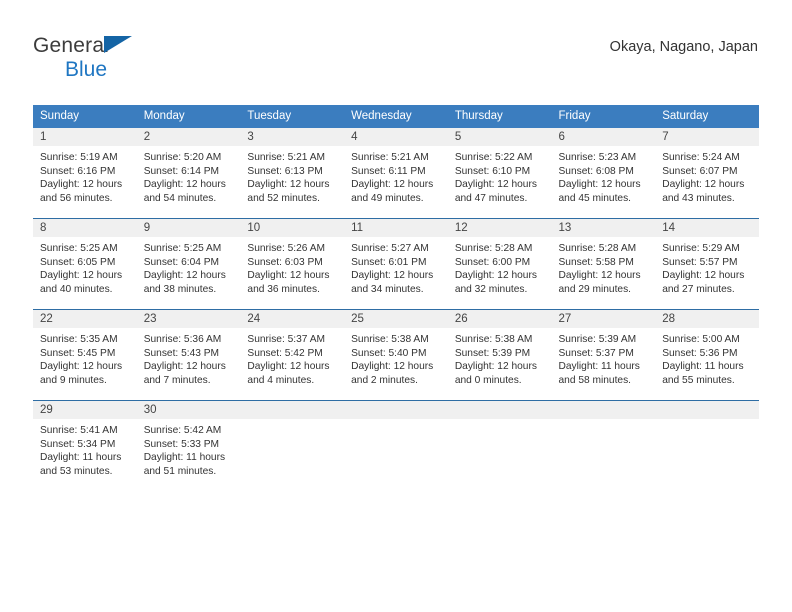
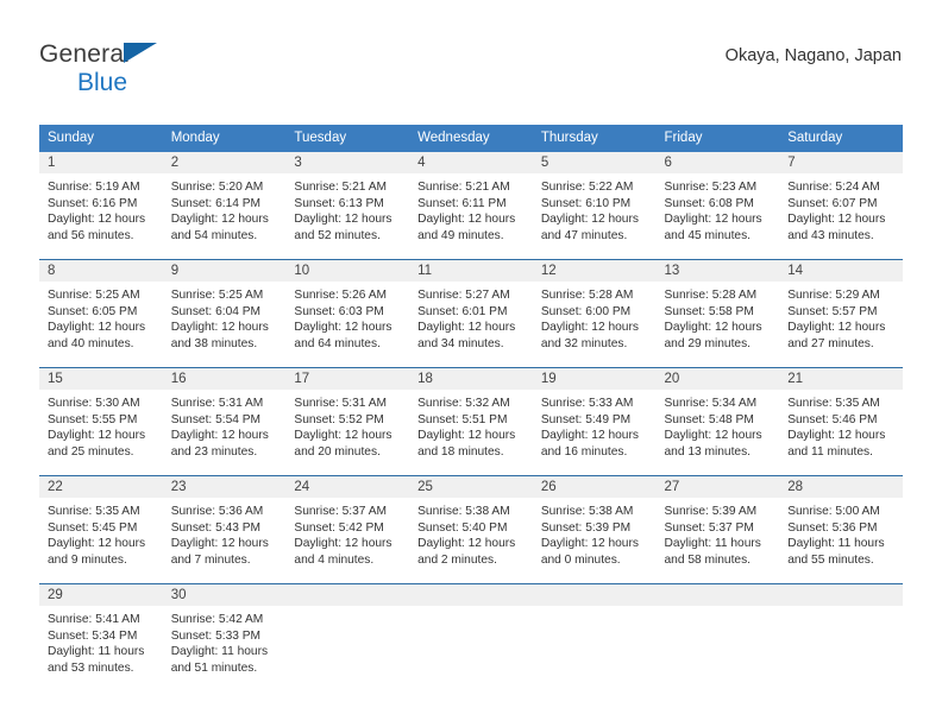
  General
  Blue
  Okaya, Nagano, Japan
  Sunday	Monday	Tuesday	Wednesday	Thursday	Friday	Saturday
  1Sunrise: 5:19 AMSunset: 6:16 PMDaylight: 12 hoursand 56 minutes.	2Sunrise: 5:20 AMSunset: 6:14 PMDaylight: 12 hoursand 54 minutes.	3Sunrise: 5:21 AMSunset: 6:13 PMDaylight: 12 hoursand 52 minutes.	4Sunrise: 5:21 AMSunset: 6:11 PMDaylight: 12 hoursand 49 minutes.	5Sunrise: 5:22 AMSunset: 6:10 PMDaylight: 12 hoursand 47 minutes.	6Sunrise: 5:23 AMSunset: 6:08 PMDaylight: 12 hoursand 45 minutes.	7Sunrise: 5:24 AMSunset: 6:07 PMDaylight: 12 hoursand 43 minutes.
- 8Sunrise: 5:25 AMSunset: 6:05 PMDaylight: 12 hoursand 40 minutes.	9Sunrise: 5:25 AMSunset: 6:04 PMDaylight: 12 hoursand 38 minutes.	10Sunrise: 5:26 AMSunset: 6:03 PMDaylight: 12 hoursand 36 minutes.	11Sunrise: 5:27 AMSunset: 6:01 PMDaylight: 12 hoursand 34 minutes.	12Sunrise: 5:28 AMSunset: 6:00 PMDaylight: 12 hoursand 32 minutes.	13Sunrise: 5:28 AMSunset: 5:58 PMDaylight: 12 hoursand 29 minutes.	14Sunrise: 5:29 AMSunset: 5:57 PMDaylight: 12 hoursand 27 minutes.
+ 8Sunrise: 5:25 AMSunset: 6:05 PMDaylight: 12 hoursand 40 minutes.	9Sunrise: 5:25 AMSunset: 6:04 PMDaylight: 12 hoursand 38 minutes.	10Sunrise: 5:26 AMSunset: 6:03 PMDaylight: 12 hoursand 64 minutes.	11Sunrise: 5:27 AMSunset: 6:01 PMDaylight: 12 hoursand 34 minutes.	12Sunrise: 5:28 AMSunset: 6:00 PMDaylight: 12 hoursand 32 minutes.	13Sunrise: 5:28 AMSunset: 5:58 PMDaylight: 12 hoursand 29 minutes.	14Sunrise: 5:29 AMSunset: 5:57 PMDaylight: 12 hoursand 27 minutes.
+ 15Sunrise: 5:30 AMSunset: 5:55 PMDaylight: 12 hoursand 25 minutes.	16Sunrise: 5:31 AMSunset: 5:54 PMDaylight: 12 hoursand 23 minutes.	17Sunrise: 5:31 AMSunset: 5:52 PMDaylight: 12 hoursand 20 minutes.	18Sunrise: 5:32 AMSunset: 5:51 PMDaylight: 12 hoursand 18 minutes.	19Sunrise: 5:33 AMSunset: 5:49 PMDaylight: 12 hoursand 16 minutes.	20Sunrise: 5:34 AMSunset: 5:48 PMDaylight: 12 hoursand 13 minutes.	21Sunrise: 5:35 AMSunset: 5:46 PMDaylight: 12 hoursand 11 minutes.
  22Sunrise: 5:35 AMSunset: 5:45 PMDaylight: 12 hoursand 9 minutes.	23Sunrise: 5:36 AMSunset: 5:43 PMDaylight: 12 hoursand 7 minutes.	24Sunrise: 5:37 AMSunset: 5:42 PMDaylight: 12 hoursand 4 minutes.	25Sunrise: 5:38 AMSunset: 5:40 PMDaylight: 12 hoursand 2 minutes.	26Sunrise: 5:38 AMSunset: 5:39 PMDaylight: 12 hoursand 0 minutes.	27Sunrise: 5:39 AMSunset: 5:37 PMDaylight: 11 hoursand 58 minutes.	28Sunrise: 5:00 AMSunset: 5:36 PMDaylight: 11 hoursand 55 minutes.
  29Sunrise: 5:41 AMSunset: 5:34 PMDaylight: 11 hoursand 53 minutes.	30Sunrise: 5:42 AMSunset: 5:33 PMDaylight: 11 hoursand 51 minutes.
